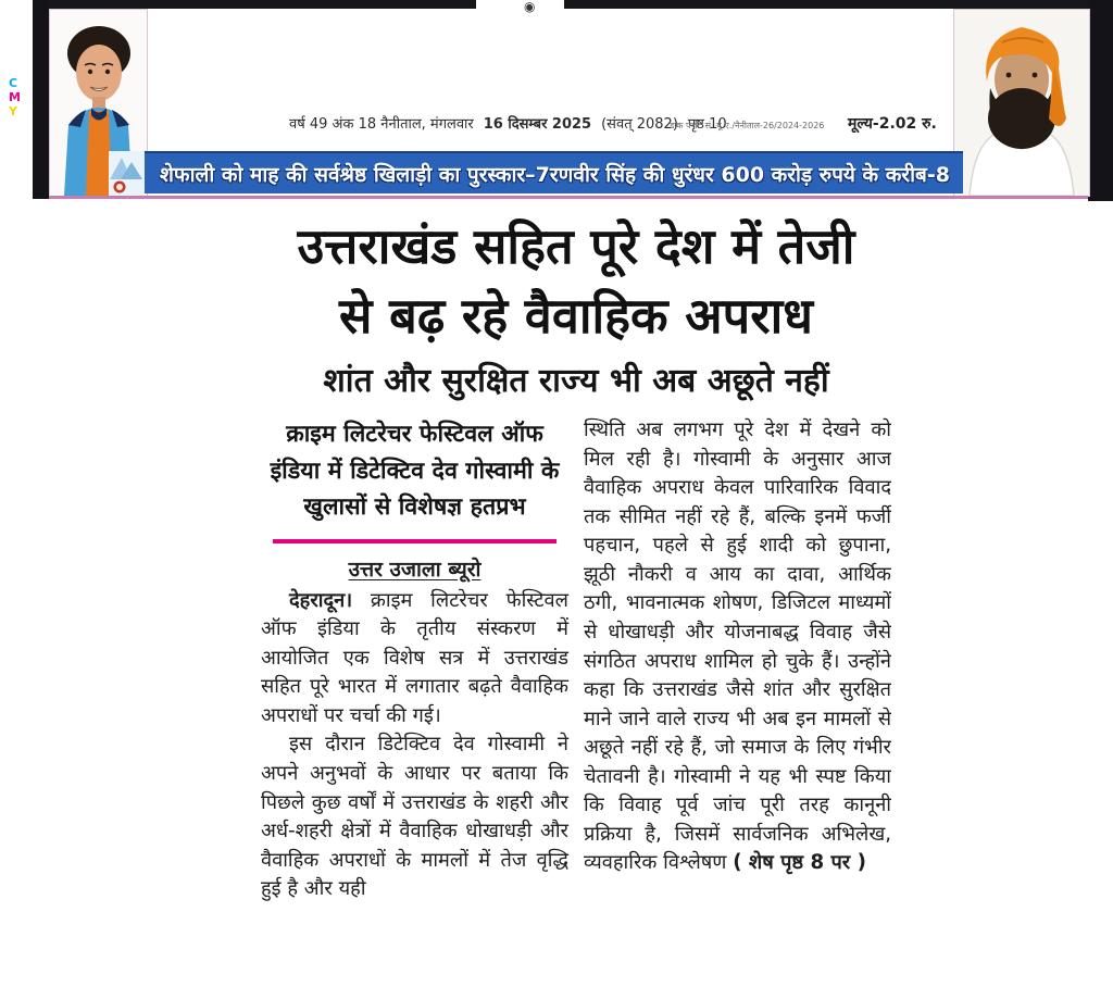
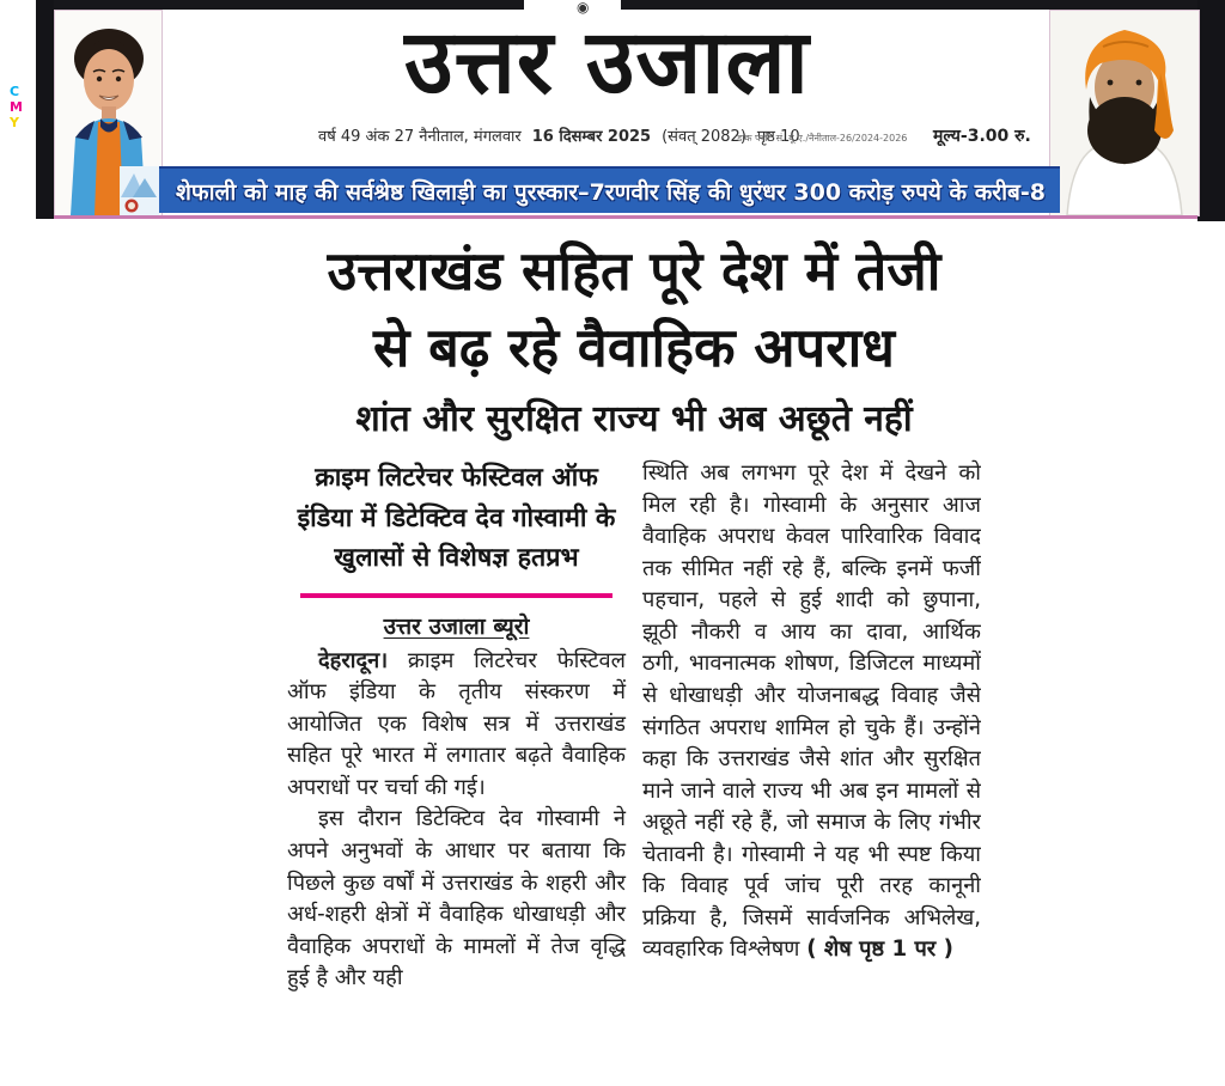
  ◉
  C
  M
  Y
+ उत्तर उजाला
- वर्ष 49 अंक 18 नैनीताल, मंगलवार
+ वर्ष 49 अंक 27 नैनीताल, मंगलवार
  16 दिसम्बर 2025
  (संवत् 2082)
  पृष्ठ 10
  डाक पंजी. सं. यू.ए./नैनीताल-26/2024-2026
- मूल्य-2.02 रु.
+ मूल्य-3.00 रु.
  शेफाली को माह की सर्वश्रेष्ठ खिलाड़ी का पुरस्कार–7
- रणवीर सिंह की धुरंधर 600 करोड़ रुपये के करीब-8
+ रणवीर सिंह की धुरंधर 300 करोड़ रुपये के करीब-8
  उत्तराखंड सहित पूरे देश में तेजी
  से बढ़ रहे वैवाहिक अपराध
  शांत और सुरक्षित राज्य भी अब अछूते नहीं
  क्राइम लिटरेचर फेस्टिवल ऑफ इंडिया में डिटेक्टिव देव गोस्वामी के खुलासों से विशेषज्ञ हतप्रभ
  उत्तर उजाला ब्यूरो
  देहरादून। क्राइम लिटरेचर फेस्टिवल ऑफ इंडिया के तृतीय संस्करण में आयोजित एक विशेष सत्र में उत्तराखंड सहित पूरे भारत में लगातार बढ़ते वैवाहिक अपराधों पर चर्चा की गई।
  इस दौरान डिटेक्टिव देव गोस्वामी ने अपने अनुभवों के आधार पर बताया कि पिछले कुछ वर्षों में उत्तराखंड के शहरी और अर्ध-शहरी क्षेत्रों में वैवाहिक धोखाधड़ी और वैवाहिक अपराधों के मामलों में तेज वृद्धि हुई है और यही
- स्थिति अब लगभग पूरे देश में देखने को मिल रही है। गोस्वामी के अनुसार आज वैवाहिक अपराध केवल पारिवारिक विवाद तक सीमित नहीं रहे हैं, बल्कि इनमें फर्जी पहचान, पहले से हुई शादी को छुपाना, झूठी नौकरी व आय का दावा, आर्थिक ठगी, भावनात्मक शोषण, डिजिटल माध्यमों से धोखाधड़ी और योजनाबद्ध विवाह जैसे संगठित अपराध शामिल हो चुके हैं। उन्होंने कहा कि उत्तराखंड जैसे शांत और सुरक्षित माने जाने वाले राज्य भी अब इन मामलों से अछूते नहीं रहे हैं, जो समाज के लिए गंभीर चेतावनी है। गोस्वामी ने यह भी स्पष्ट किया कि विवाह पूर्व जांच पूरी तरह कानूनी प्रक्रिया है, जिसमें सार्वजनिक अभिलेख, व्यवहारिक विश्लेषण ( शेष पृष्ठ 8 पर )
+ स्थिति अब लगभग पूरे देश में देखने को मिल रही है। गोस्वामी के अनुसार आज वैवाहिक अपराध केवल पारिवारिक विवाद तक सीमित नहीं रहे हैं, बल्कि इनमें फर्जी पहचान, पहले से हुई शादी को छुपाना, झूठी नौकरी व आय का दावा, आर्थिक ठगी, भावनात्मक शोषण, डिजिटल माध्यमों से धोखाधड़ी और योजनाबद्ध विवाह जैसे संगठित अपराध शामिल हो चुके हैं। उन्होंने कहा कि उत्तराखंड जैसे शांत और सुरक्षित माने जाने वाले राज्य भी अब इन मामलों से अछूते नहीं रहे हैं, जो समाज के लिए गंभीर चेतावनी है। गोस्वामी ने यह भी स्पष्ट किया कि विवाह पूर्व जांच पूरी तरह कानूनी प्रक्रिया है, जिसमें सार्वजनिक अभिलेख, व्यवहारिक विश्लेषण ( शेष पृष्ठ 1 पर )
